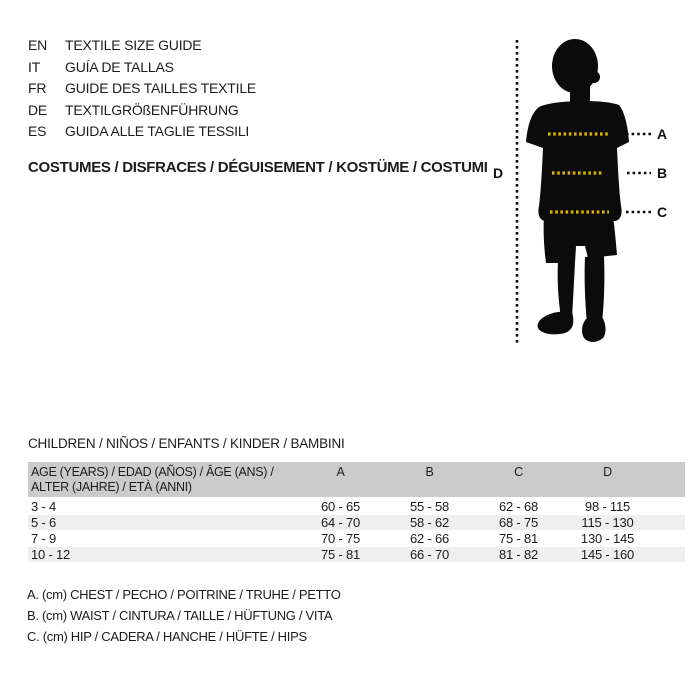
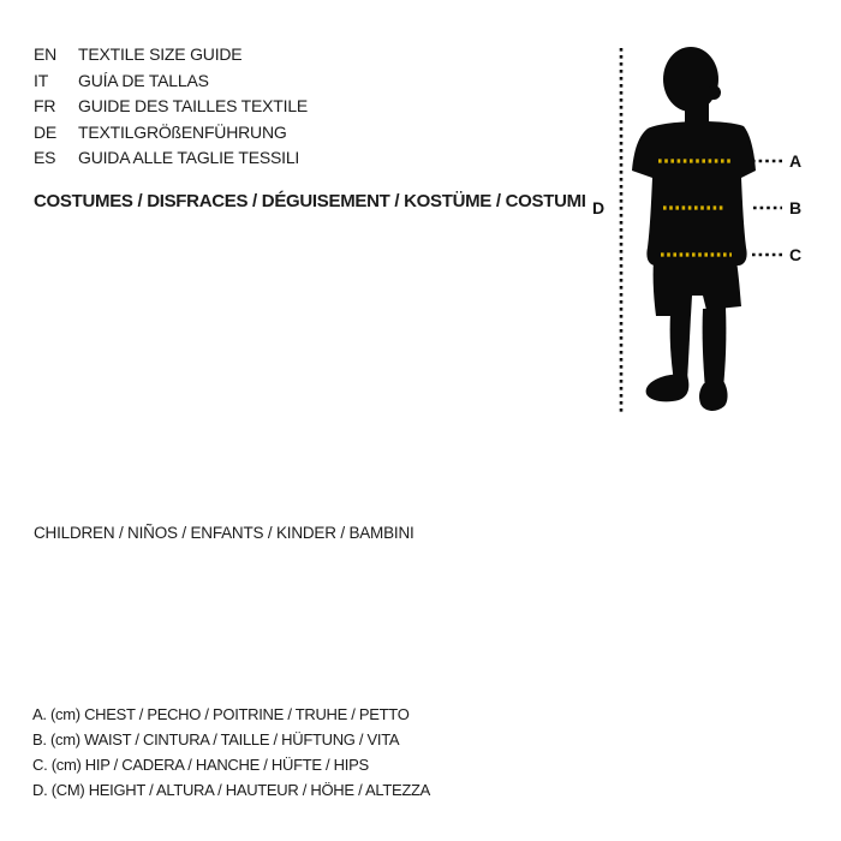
  EN
  TEXTILE SIZE GUIDE
  IT
  GUÍA DE TALLAS
  FR
  GUIDE DES TAILLES TEXTILE
  DE
  TEXTILGRÖßENFÜHRUNG
  ES
  GUIDA ALLE TAGLIE TESSILI
  COSTUMES / DISFRACES / DÉGUISEMENT / KOSTÜME / COSTUMI
  A
  B
  C
  D
  CHILDREN / NIÑOS / ENFANTS / KINDER / BAMBINI
- AGE (YEARS) / EDAD (AÑOS) / ÂGE (ANS) / ALTER (JAHRE) / ETÀ (ANNI)	A	B	C	D
- 3 - 4	60 - 65	55 - 58	62 - 68	98 - 115
- 5 - 6	64 - 70	58 - 62	68 - 75	115 - 130
- 7 - 9	70 - 75	62 - 66	75 - 81	130 - 145
- 10 - 12	75 - 81	66 - 70	81 - 82	145 - 160
  A. (cm) CHEST / PECHO / POITRINE / TRUHE / PETTO
  B. (cm) WAIST / CINTURA / TAILLE / HÜFTUNG / VITA
  C. (cm) HIP / CADERA / HANCHE / HÜFTE / HIPS
+ D. (CM) HEIGHT / ALTURA / HAUTEUR / HÖHE / ALTEZZA
